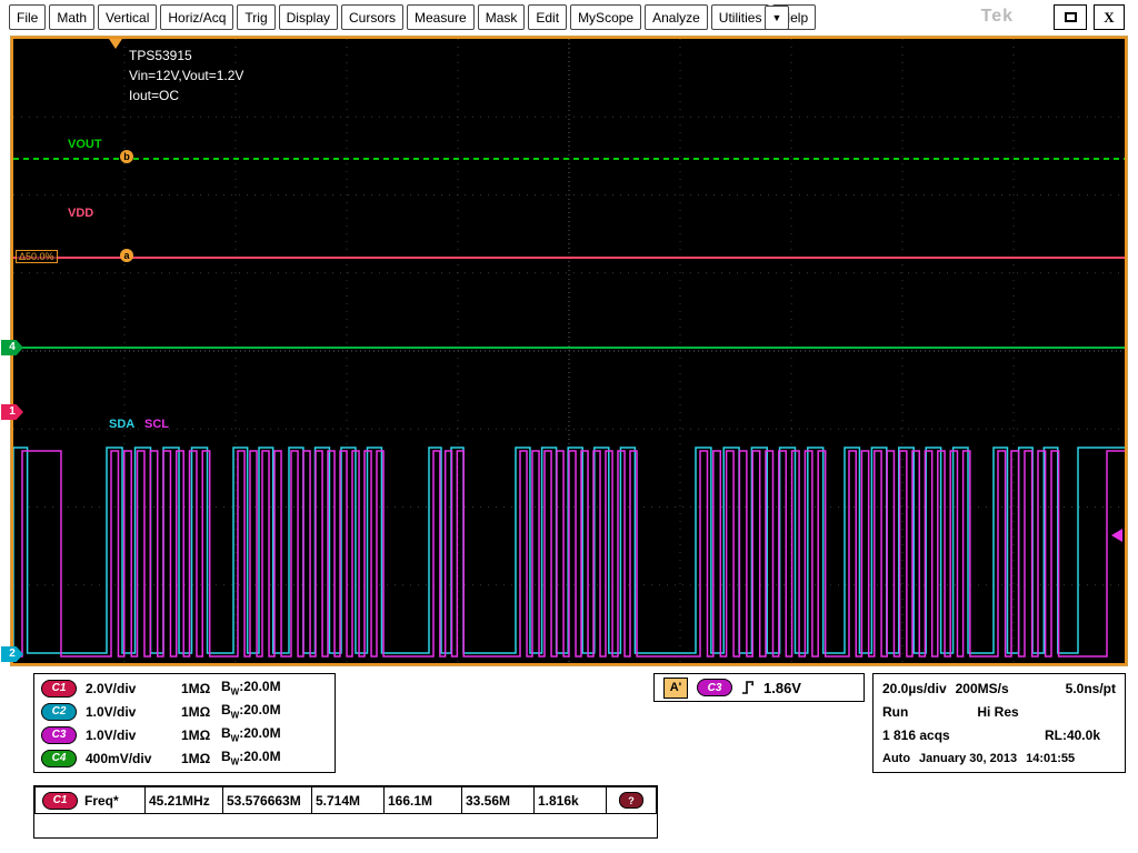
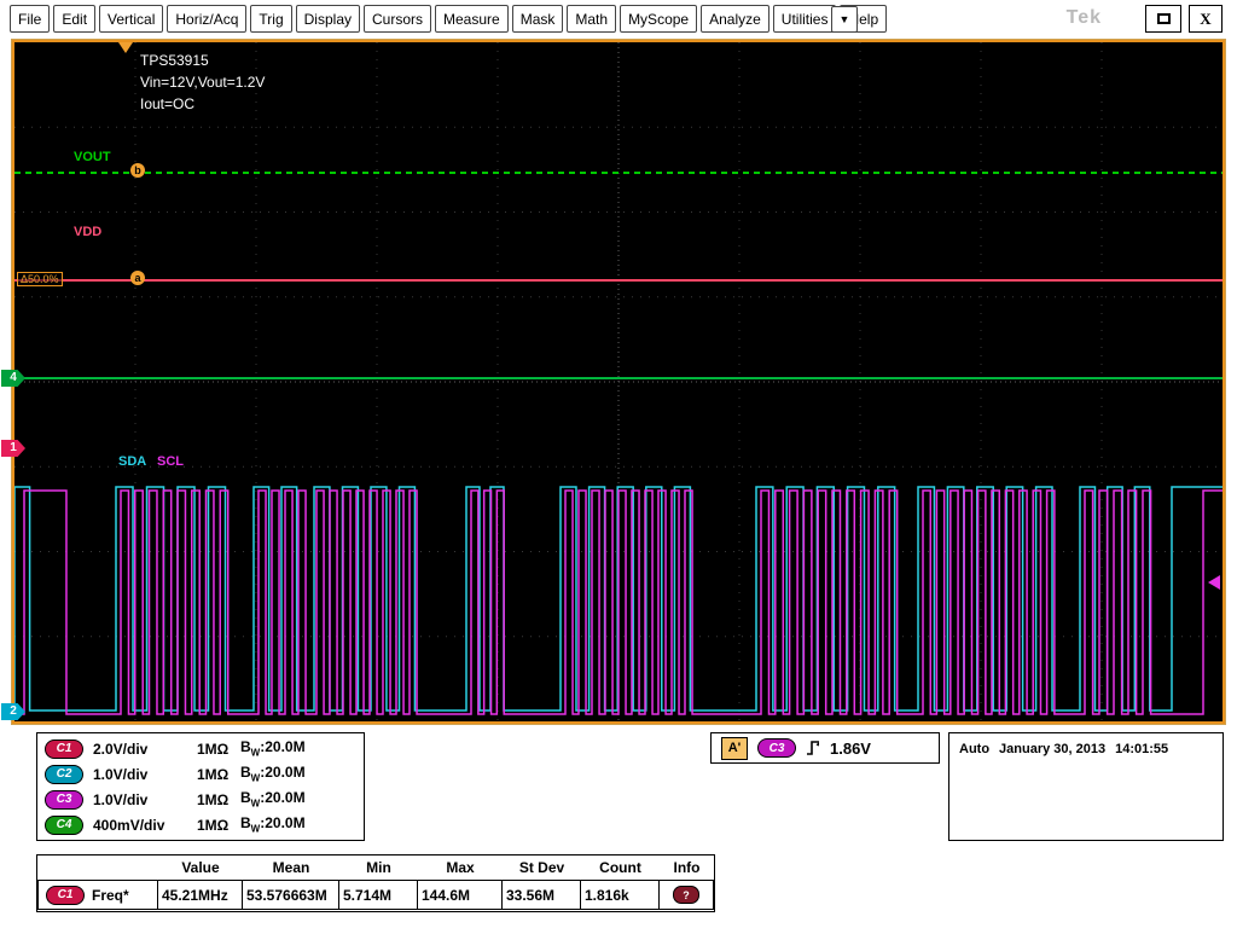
  File
- Math
+ Edit
  Vertical
  Horiz/Acq
  Trig
  Display
  Cursors
  Measure
  Mask
- Edit
+ Math
  MyScope
  Analyze
  Utilities
  elp
  ▼
  Tek
  X
  TPS53915
  Vin=12V,Vout=1.2V
  Iout=OC
  VOUT
  VDD
  SDA
  SCL
  b
  a
  Δ50.0%
  4
  1
  2
  C1
  2.0V/div
  1MΩ
  BW:20.0M
  C2
  1.0V/div
  1MΩ
  BW:20.0M
  C3
  1.0V/div
  1MΩ
  BW:20.0M
  C4
  400mV/div
  1MΩ
  BW:20.0M
  A'
  C3
  1.86V
- 20.0µs/div
- 200MS/s
- 5.0ns/pt
- Run
- Hi Res
- 1 816 acqs
- RL:40.0k
  Auto
  January 30, 2013
  14:01:55
+ Value
+ Mean
+ Min
+ Max
+ St Dev
+ Count
+ Info
  C1
  Freq*
  45.21MHz
  53.576663M
  5.714M
- 166.1M
+ 144.6M
  33.56M
  1.816k
  ?
